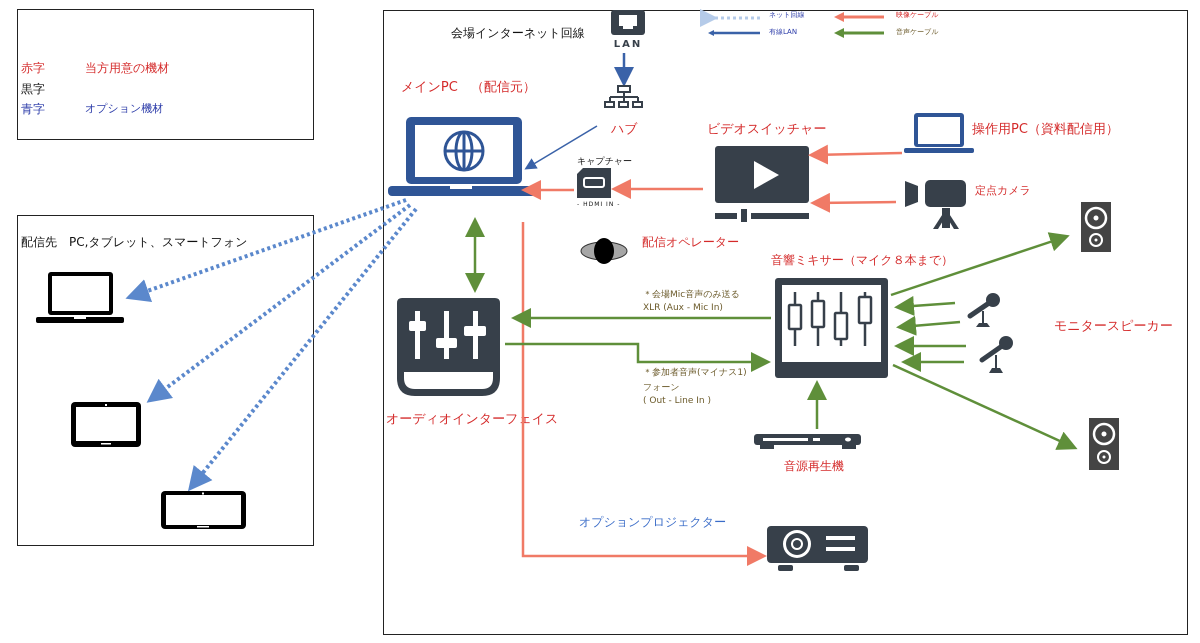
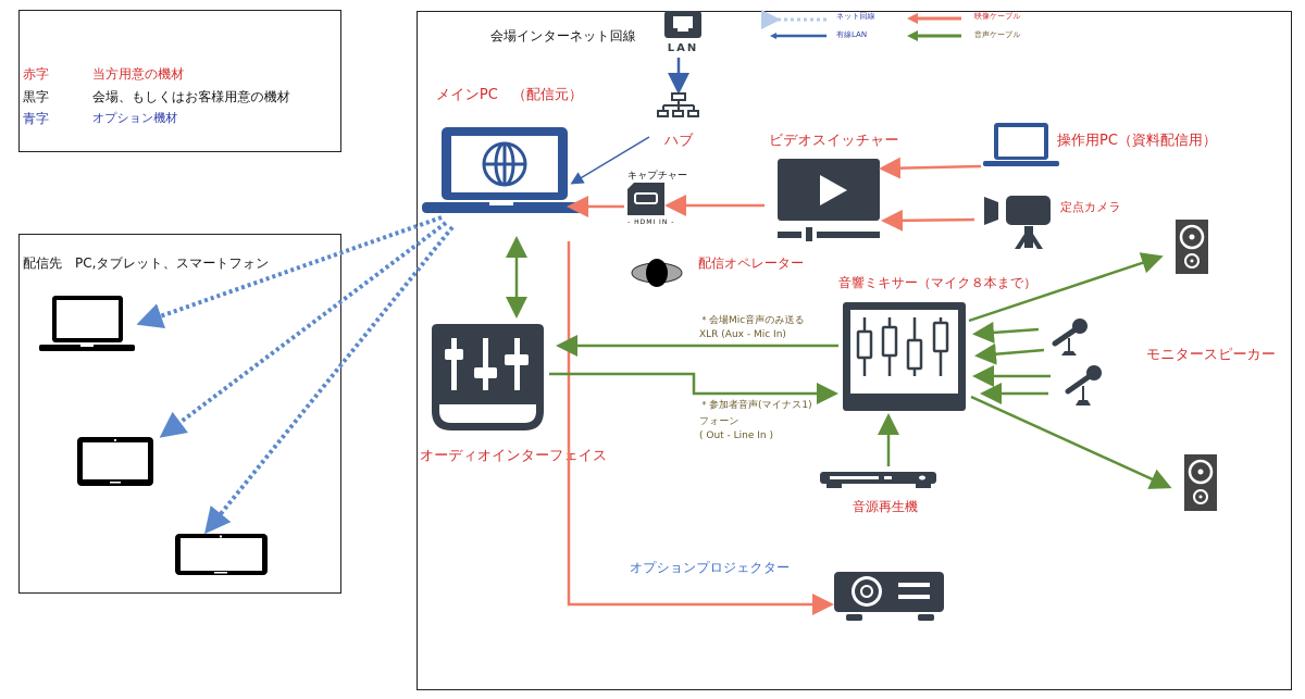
  赤字
  当方用意の機材
  黒字
+ 会場、もしくはお客様用意の機材
  青字
  オプション機材
  配信先 PC,タブレット、スマートフォン
  会場インターネット回線
  メインPC （配信元）
  ハブ
  ビデオスイッチャー
  操作用PC（資料配信用）
  キャプチャー
  定点カメラ
  配信オペレーター
  音響ミキサー（マイク８本まで）
  ＊会場Mic音声のみ送る
  XLR (Aux - Mic In)
  ＊参加者音声(マイナス1)
  フォーン
  ( Out - Line In )
  モニタースピーカー
  オーディオインターフェイス
  音源再生機
  オプションプロジェクター
  ネット回線
  有線LAN
  映像ケーブル
  音声ケーブル
  LAN
